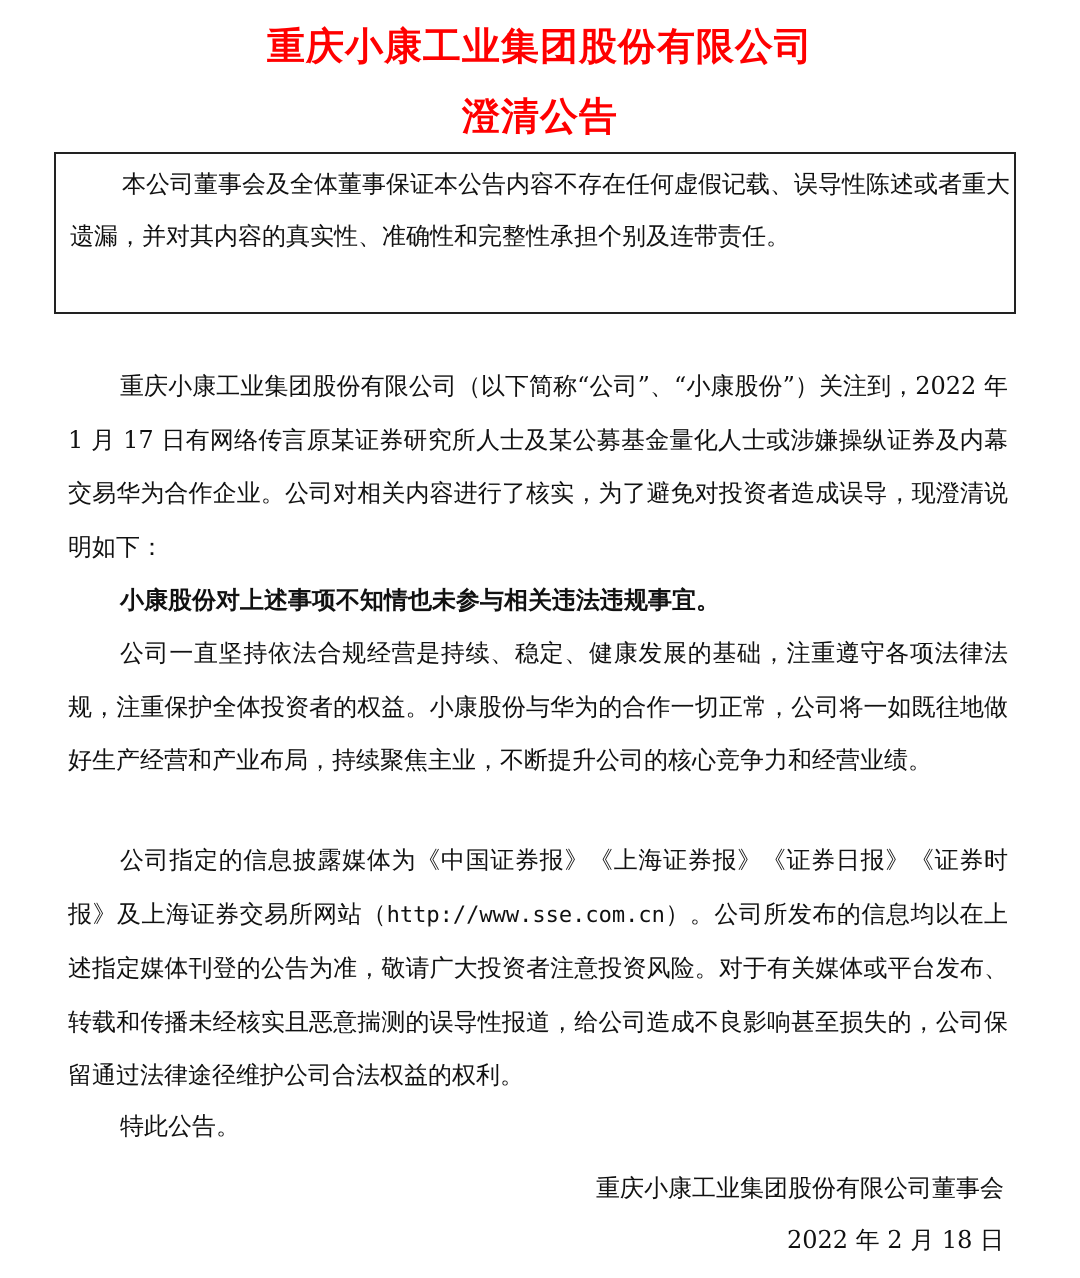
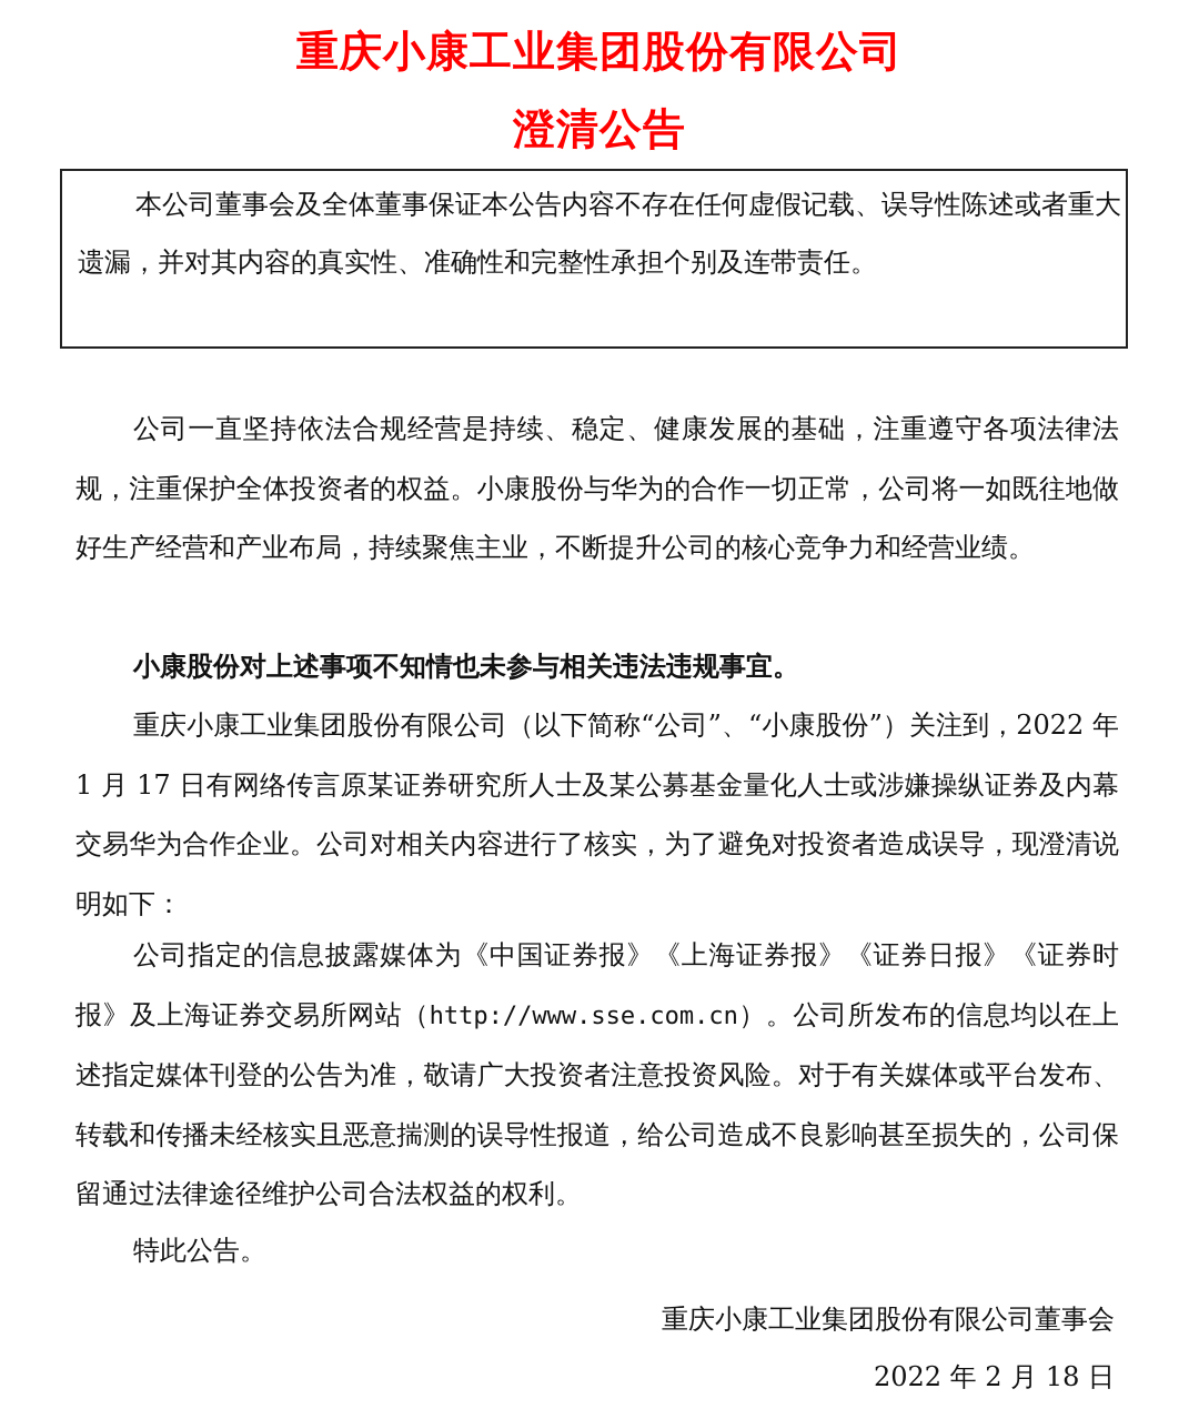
  重庆小康工业集团股份有限公司
  澄清公告
  本公司董事会及全体董事保证本公告内容不存在任何虚假记载、误导性陈述或者重大遗漏，并对其内容的真实性、准确性和完整性承担个别及连带责任。
- 重庆小康工业集团股份有限公司（以下简称“公司”、“小康股份”）关注到，2022 年 1 月 17 日有网络传言原某证券研究所人士及某公募基金量化人士或涉嫌操纵证券及内幕交易华为合作企业。公司对相关内容进行了核实，为了避免对投资者造成误导，现澄清说明如下：
+ 公司一直坚持依法合规经营是持续、稳定、健康发展的基础，注重遵守各项法律法规，注重保护全体投资者的权益。小康股份与华为的合作一切正常，公司将一如既往地做好生产经营和产业布局，持续聚焦主业，不断提升公司的核心竞争力和经营业绩。
  小康股份对上述事项不知情也未参与相关违法违规事宜。
- 公司一直坚持依法合规经营是持续、稳定、健康发展的基础，注重遵守各项法律法规，注重保护全体投资者的权益。小康股份与华为的合作一切正常，公司将一如既往地做好生产经营和产业布局，持续聚焦主业，不断提升公司的核心竞争力和经营业绩。
+ 重庆小康工业集团股份有限公司（以下简称“公司”、“小康股份”）关注到，2022 年 1 月 17 日有网络传言原某证券研究所人士及某公募基金量化人士或涉嫌操纵证券及内幕交易华为合作企业。公司对相关内容进行了核实，为了避免对投资者造成误导，现澄清说明如下：
  公司指定的信息披露媒体为《中国证券报》《上海证券报》《证券日报》《证券时报》及上海证券交易所网站（http://www.sse.com.cn）。公司所发布的信息均以在上述指定媒体刊登的公告为准，敬请广大投资者注意投资风险。对于有关媒体或平台发布、转载和传播未经核实且恶意揣测的误导性报道，给公司造成不良影响甚至损失的，公司保留通过法律途径维护公司合法权益的权利。
  特此公告。
  重庆小康工业集团股份有限公司董事会
  2022 年 2 月 18 日
